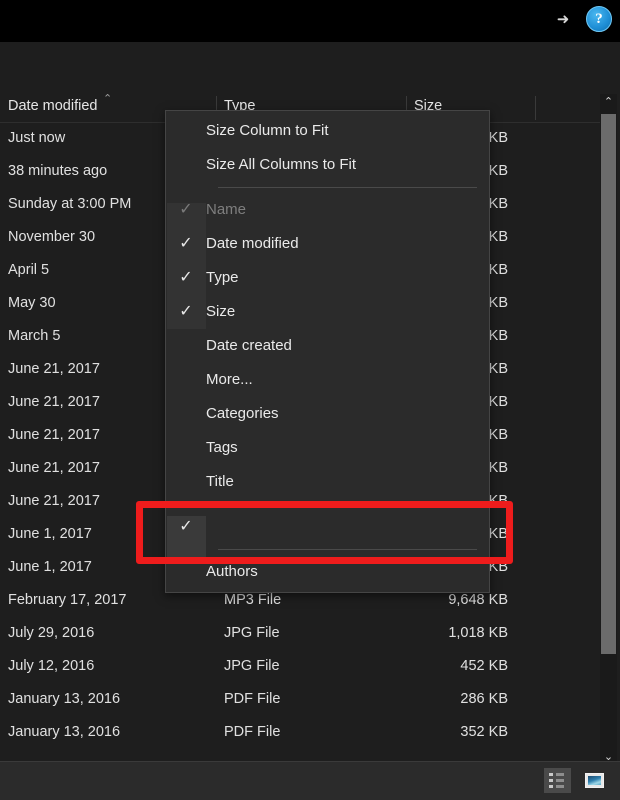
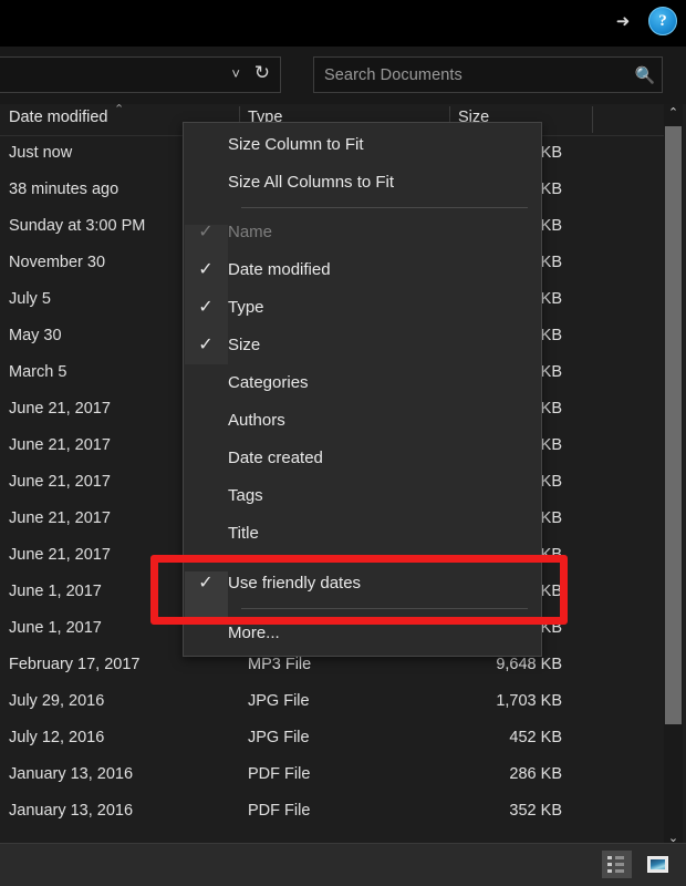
  ➜
  ?
+ ˅
+ ↻
+ Search Documents
+ 🔍
  ⌃
  Date modified
  Type
  Size
  Just now
  KB
  38 minutes ago
  KB
  Sunday at 3:00 PM
  KB
  November 30
  KB
- April 5
+ July 5
  KB
  May 30
  KB
  March 5
  KB
  June 21, 2017
  KB
  June 21, 2017
  KB
  June 21, 2017
  KB
  June 21, 2017
  KB
  June 21, 2017
  KB
  June 1, 2017
  KB
  June 1, 2017
  KB
  February 17, 2017
  MP3 File
  9,648 KB
  July 29, 2016
  JPG File
- 1,018 KB
+ 1,703 KB
  July 12, 2016
  JPG File
  452 KB
  January 13, 2016
  PDF File
  286 KB
  January 13, 2016
  PDF File
  352 KB
  ⌃
  ⌄
  Size Column to Fit
  Size All Columns to Fit
  ✓
  Name
  ✓
  Date modified
  ✓
  Type
  ✓
  Size
- Date created
+ Categories
- More...
+ Authors
- Categories
+ Date created
  Tags
  Title
  ✓
+ Use friendly dates
- Authors
+ More...
